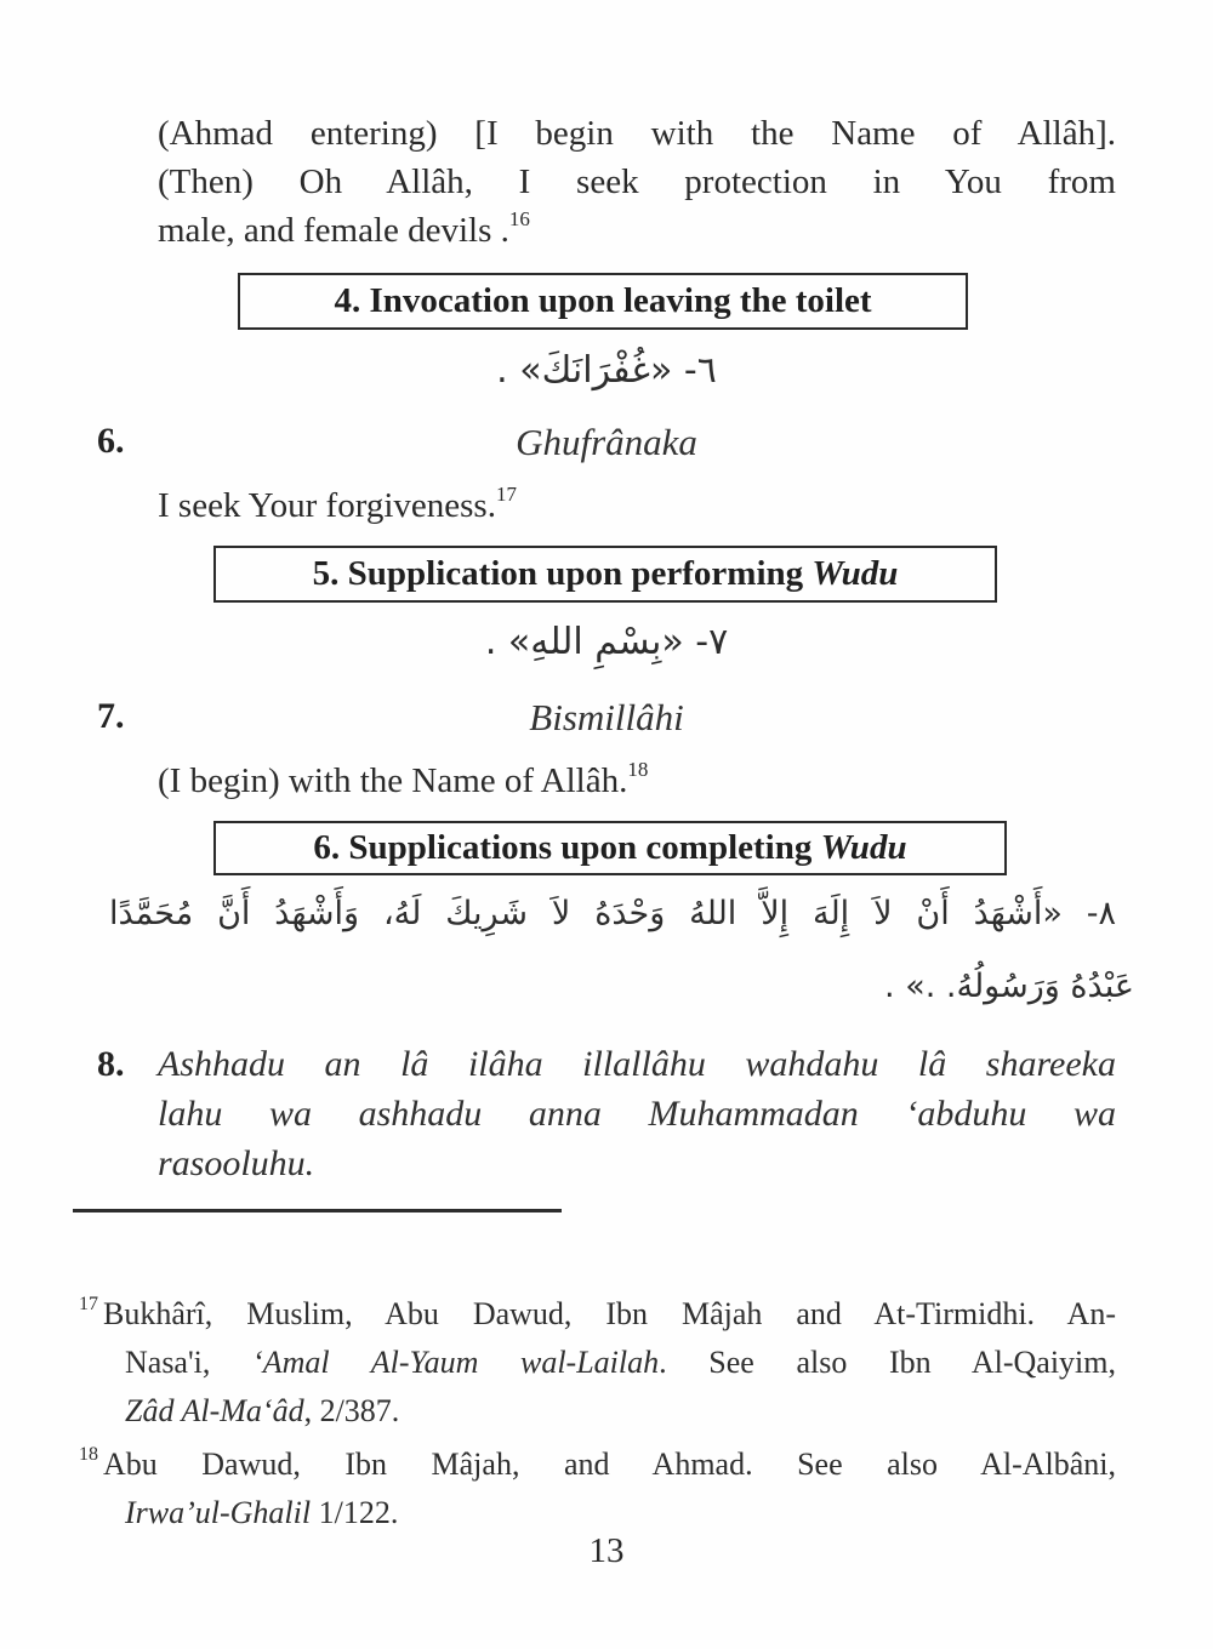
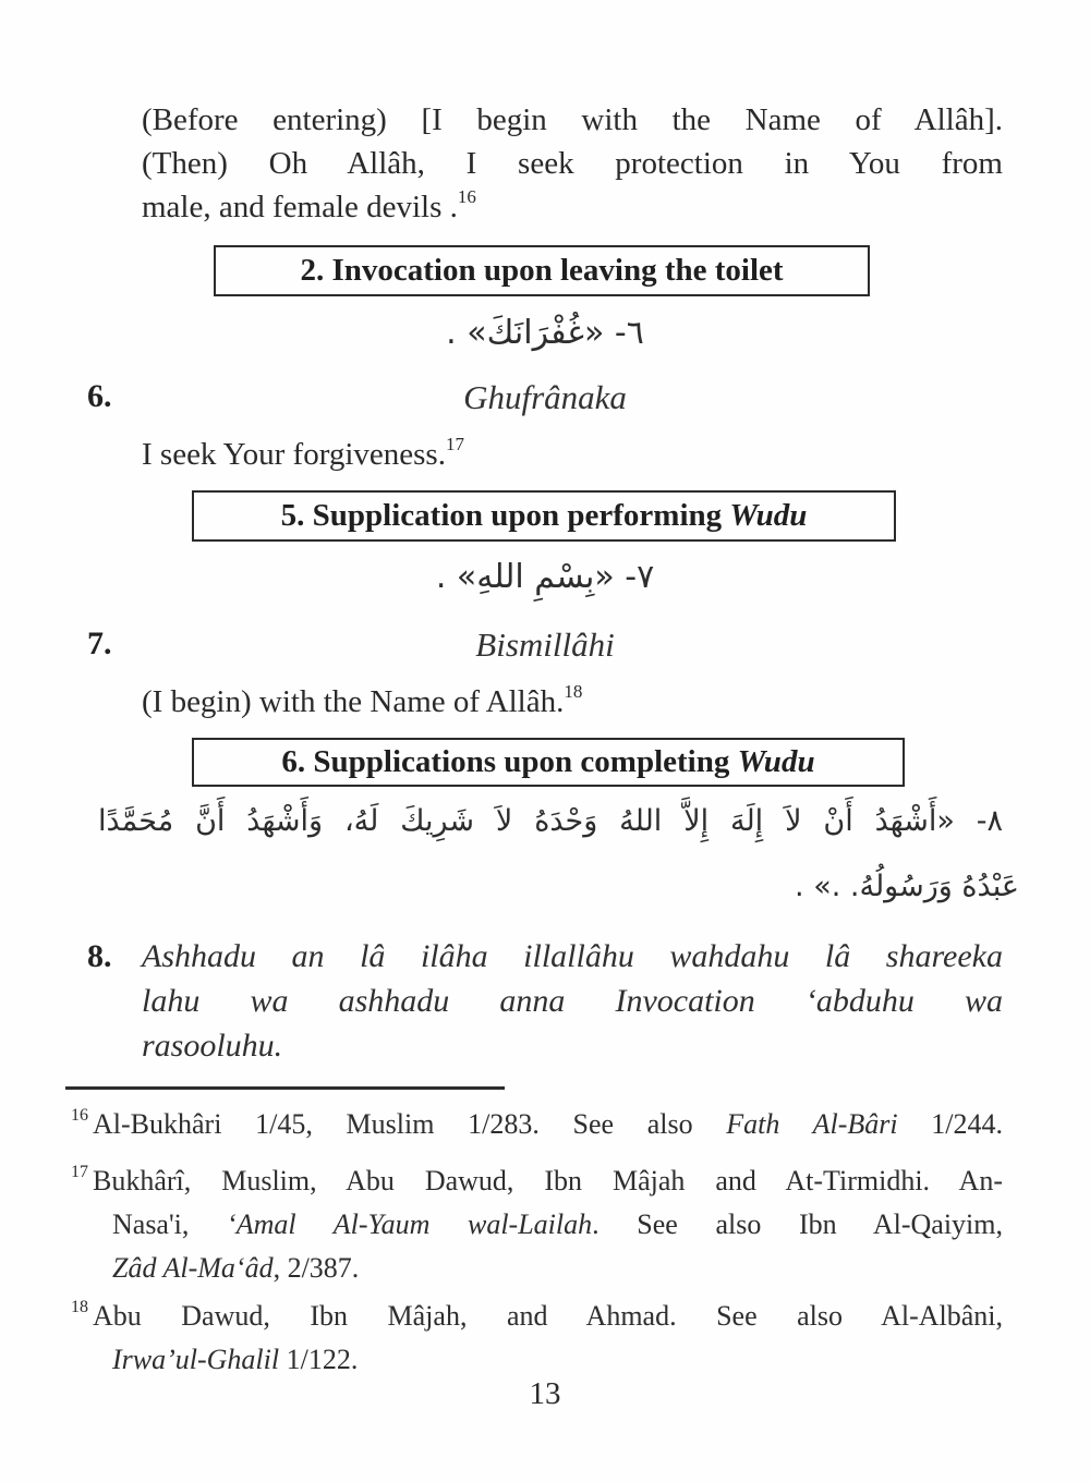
- (Ahmad entering) [I begin with the Name of Allâh].
+ (Before entering) [I begin with the Name of Allâh].
  (Then) Oh Allâh, I seek protection in You from
  male, and female devils .16
- 4. Invocation upon leaving the toilet
+ 2. Invocation upon leaving the toilet
  ٦- «غُفْرَانَكَ» .
  6.
  Ghufrânaka
  I seek Your forgiveness.17
  5. Supplication upon performing Wudu
  ٧- «بِسْمِ اللهِ» .
  7.
  Bismillâhi
  (I begin) with the Name of Allâh.18
  6. Supplications upon completing Wudu
  ٨- «أَشْهَدُ أَنْ لاَ إِلَهَ إِلاَّ اللهُ وَحْدَهُ لاَ شَرِيكَ لَهُ، وَأَشْهَدُ أَنَّ مُحَمَّدًا
  عَبْدُهُ وَرَسُولُهُ. .» .
  8.
  Ashhadu an lâ ilâha illallâhu wahdahu lâ shareeka
- lahu wa ashhadu anna Muhammadan ‘abduhu wa
+ lahu wa ashhadu anna Invocation ‘abduhu wa
  rasooluhu.
+ 16 Al-Bukhâri 1/45, Muslim 1/283. See also Fath Al-Bâri 1/244.
  17 Bukhârî, Muslim, Abu Dawud, Ibn Mâjah and At-Tirmidhi. An-
  Nasa'i, ‘Amal Al-Yaum wal-Lailah. See also Ibn Al-Qaiyim,
  Zâd Al-Ma‘âd, 2/387.
  18 Abu Dawud, Ibn Mâjah, and Ahmad. See also Al-Albâni,
  Irwa’ul-Ghalil 1/122.
  13
